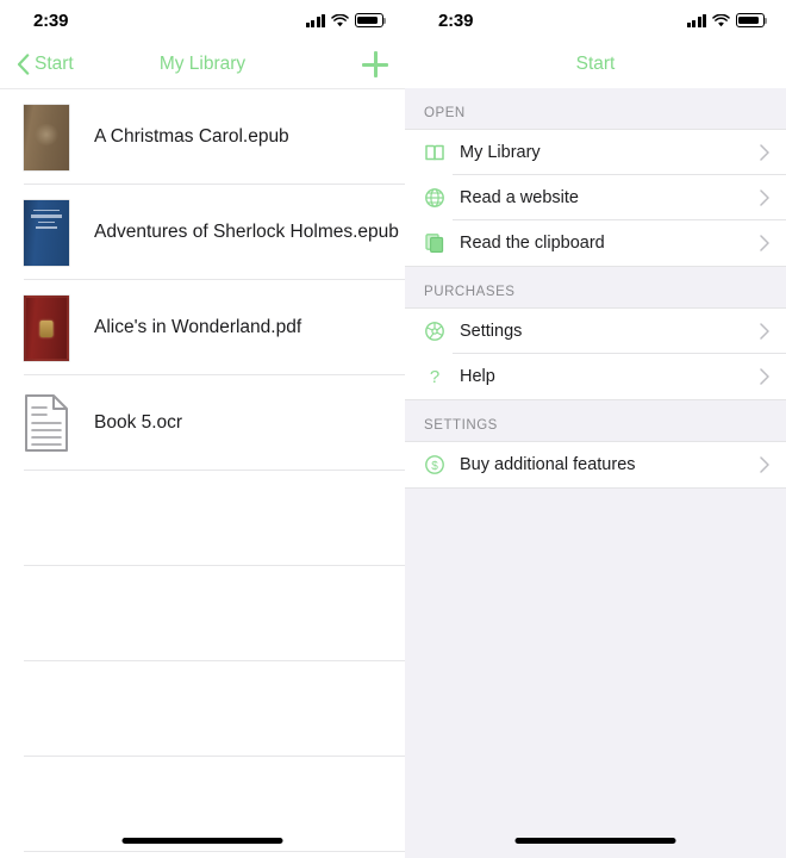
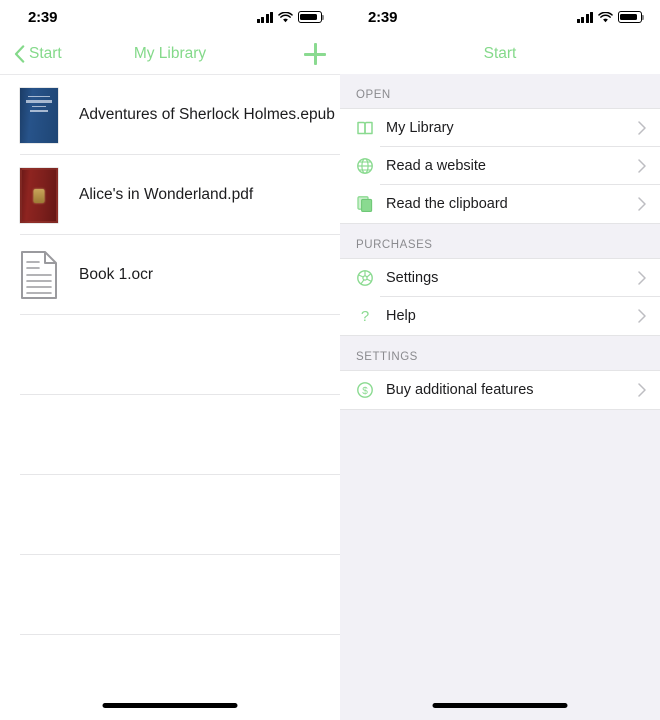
  2:39
  Start
  My Library
- A Christmas Carol.epub
  Adventures of Sherlock Holmes.epub
  Alice's in Wonderland.pdf
- Book 5.ocr
+ Book 1.ocr
  2:39
  Start
  OPEN
  My Library
  Read a website
  Read the clipboard
  PURCHASES
  Settings
  ?
  Help
  SETTINGS
  $
  Buy additional features
